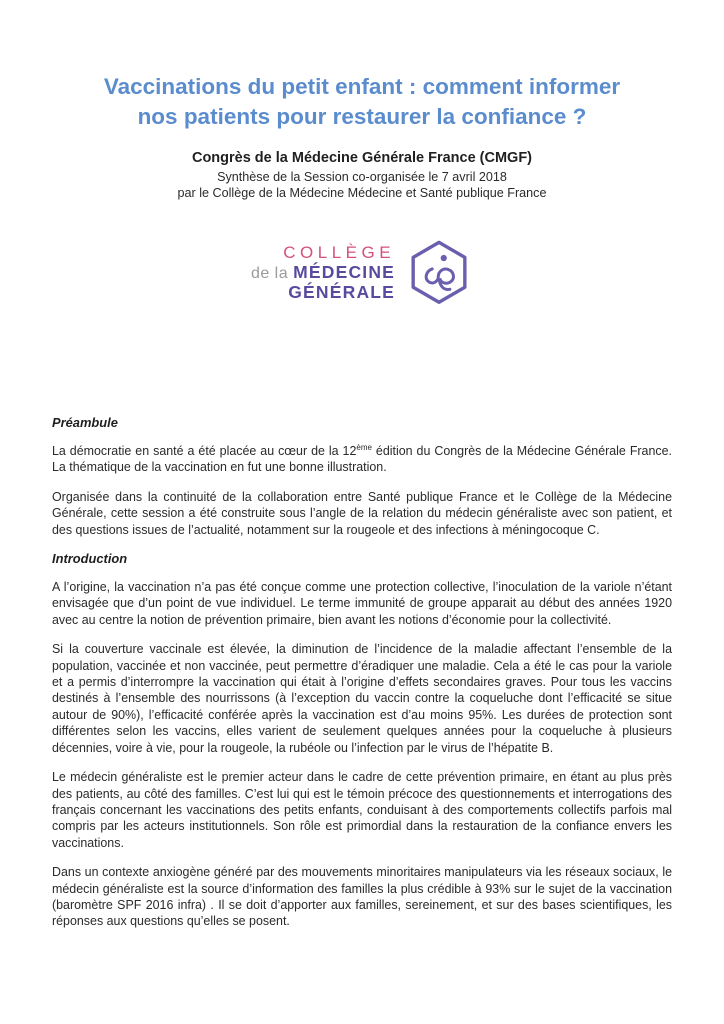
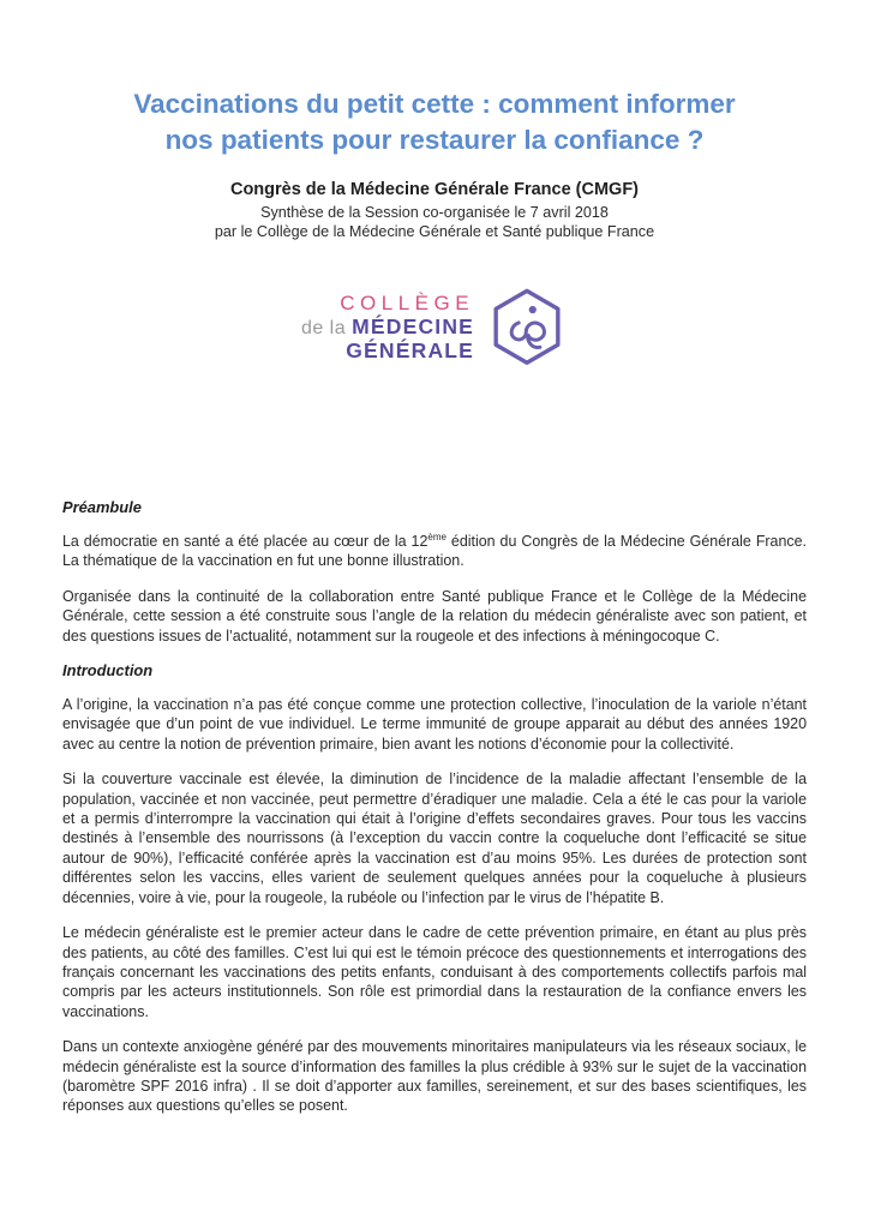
- Vaccinations du petit enfant : comment informer
+ Vaccinations du petit cette : comment informer
  nos patients pour restaurer la confiance ?
  Congrès de la Médecine Générale France (CMGF)
  Synthèse de la Session co-organisée le 7 avril 2018
- par le Collège de la Médecine Médecine et Santé publique France
+ par le Collège de la Médecine Générale et Santé publique France
  COLLÈGE
  de la MÉDECINE
  GÉNÉRALE
  Préambule
  La démocratie en santé a été placée au cœur de la 12ème édition du Congrès de la Médecine Générale France. La thématique de la vaccination en fut une bonne illustration.
  Organisée dans la continuité de la collaboration entre Santé publique France et le Collège de la Médecine Générale, cette session a été construite sous l’angle de la relation du médecin généraliste avec son patient, et des questions issues de l’actualité, notamment sur la rougeole et des infections à méningocoque C.
  Introduction
  A l’origine, la vaccination n’a pas été conçue comme une protection collective, l’inoculation de la variole n’étant envisagée que d’un point de vue individuel. Le terme immunité de groupe apparait au début des années 1920 avec au centre la notion de prévention primaire, bien avant les notions d’économie pour la collectivité.
  Si la couverture vaccinale est élevée, la diminution de l’incidence de la maladie affectant l’ensemble de la population, vaccinée et non vaccinée, peut permettre d’éradiquer une maladie. Cela a été le cas pour la variole et a permis d’interrompre la vaccination qui était à l’origine d’effets secondaires graves. Pour tous les vaccins destinés à l’ensemble des nourrissons (à l’exception du vaccin contre la coqueluche dont l’efficacité se situe autour de 90%), l’efficacité conférée après la vaccination est d’au moins 95%. Les durées de protection sont différentes selon les vaccins, elles varient de seulement quelques années pour la coqueluche à plusieurs décennies, voire à vie, pour la rougeole, la rubéole ou l’infection par le virus de l’hépatite B.
  Le médecin généraliste est le premier acteur dans le cadre de cette prévention primaire, en étant au plus près des patients, au côté des familles. C’est lui qui est le témoin précoce des questionnements et interrogations des français concernant les vaccinations des petits enfants, conduisant à des comportements collectifs parfois mal compris par les acteurs institutionnels. Son rôle est primordial dans la restauration de la confiance envers les vaccinations.
  Dans un contexte anxiogène généré par des mouvements minoritaires manipulateurs via les réseaux sociaux, le médecin généraliste est la source d’information des familles la plus crédible à 93% sur le sujet de la vaccination (baromètre SPF 2016 infra) . Il se doit d’apporter aux familles, sereinement, et sur des bases scientifiques, les réponses aux questions qu’elles se posent.
